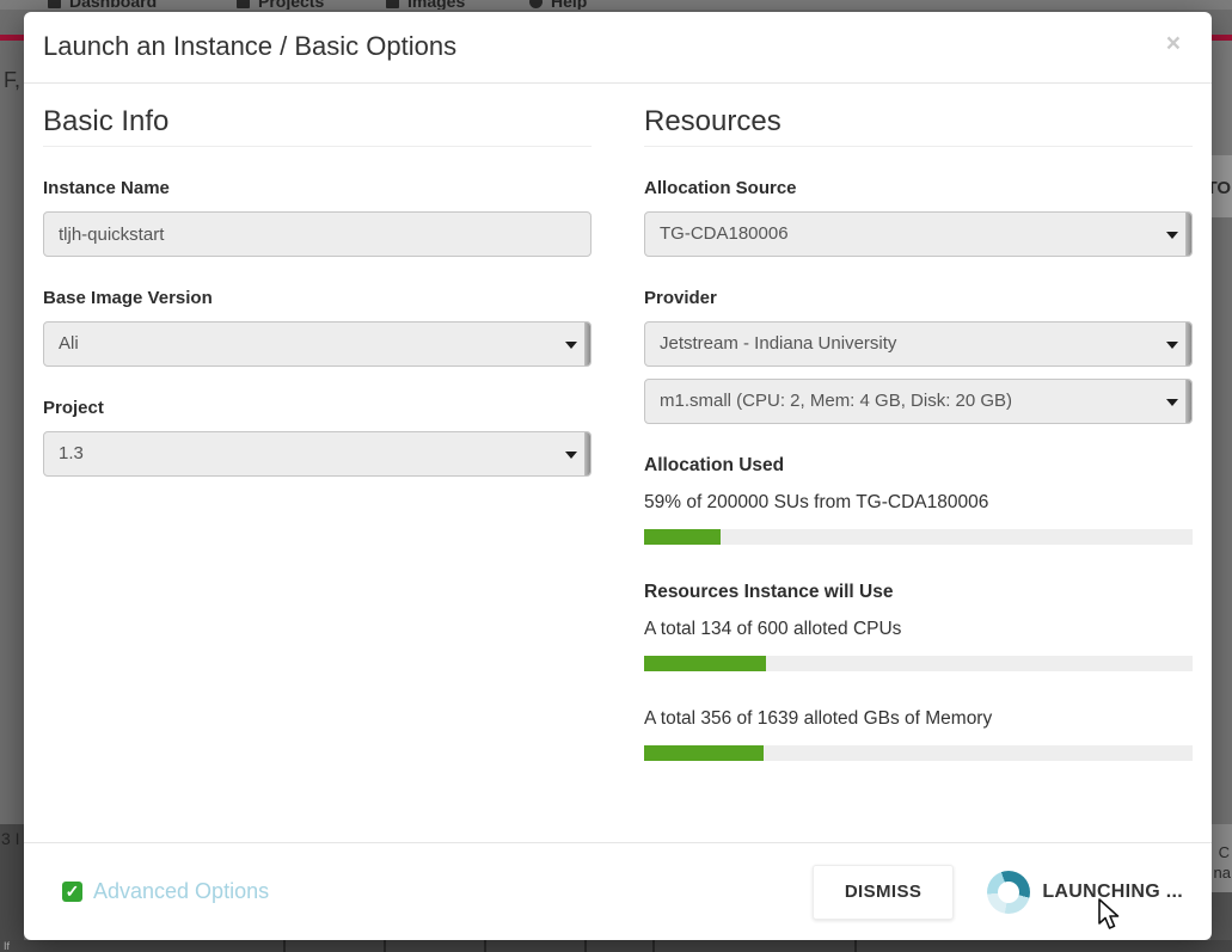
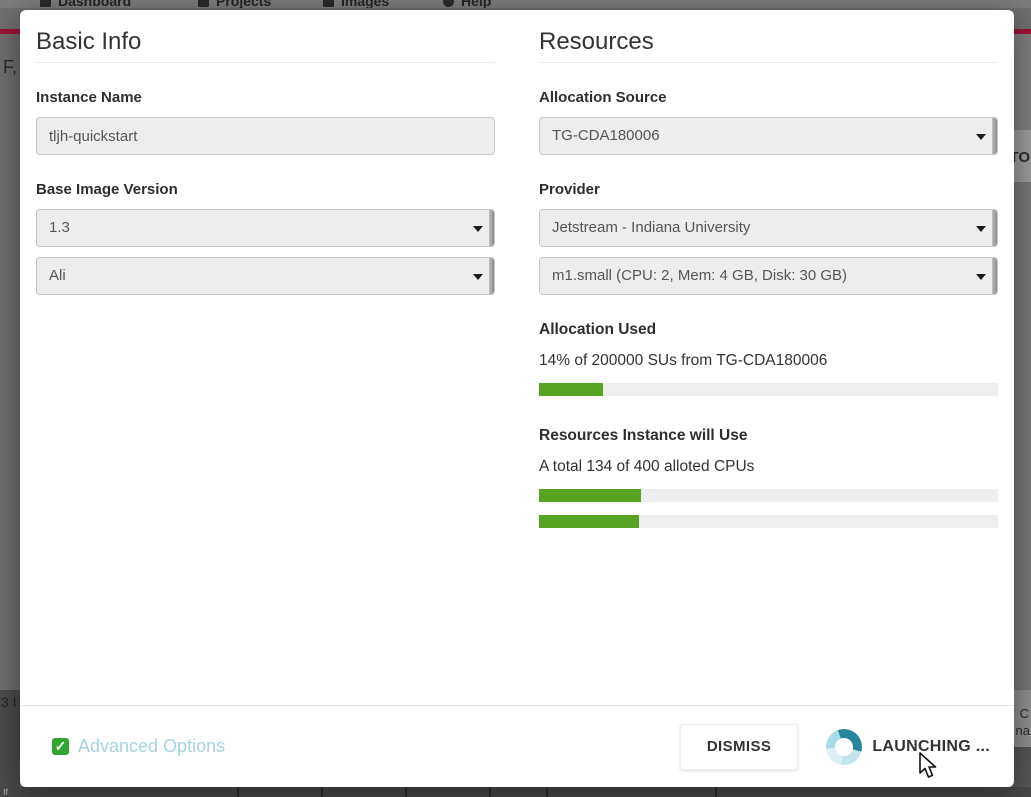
  Dashboard
  Projects
  Images
  Help
  F,
  3 I
  C
  na
  If
- Launch an Instance / Basic Options
- ×
  Basic Info
  Instance Name
  tljh-quickstart
  Base Image Version
- Ali
+ 1.3
- Project
- 1.3
+ Ali
  Resources
  Allocation Source
  TG-CDA180006
  Provider
  Jetstream - Indiana University
- m1.small (CPU: 2, Mem: 4 GB, Disk: 20 GB)
+ m1.small (CPU: 2, Mem: 4 GB, Disk: 30 GB)
  Allocation Used
- 59% of 200000 SUs from TG-CDA180006
+ 14% of 200000 SUs from TG-CDA180006
  Resources Instance will Use
- A total 134 of 600 alloted CPUs
+ A total 134 of 400 alloted CPUs
- A total 356 of 1639 alloted GBs of Memory
  ✓
  Advanced Options
  DISMISS
  LAUNCHING ...
